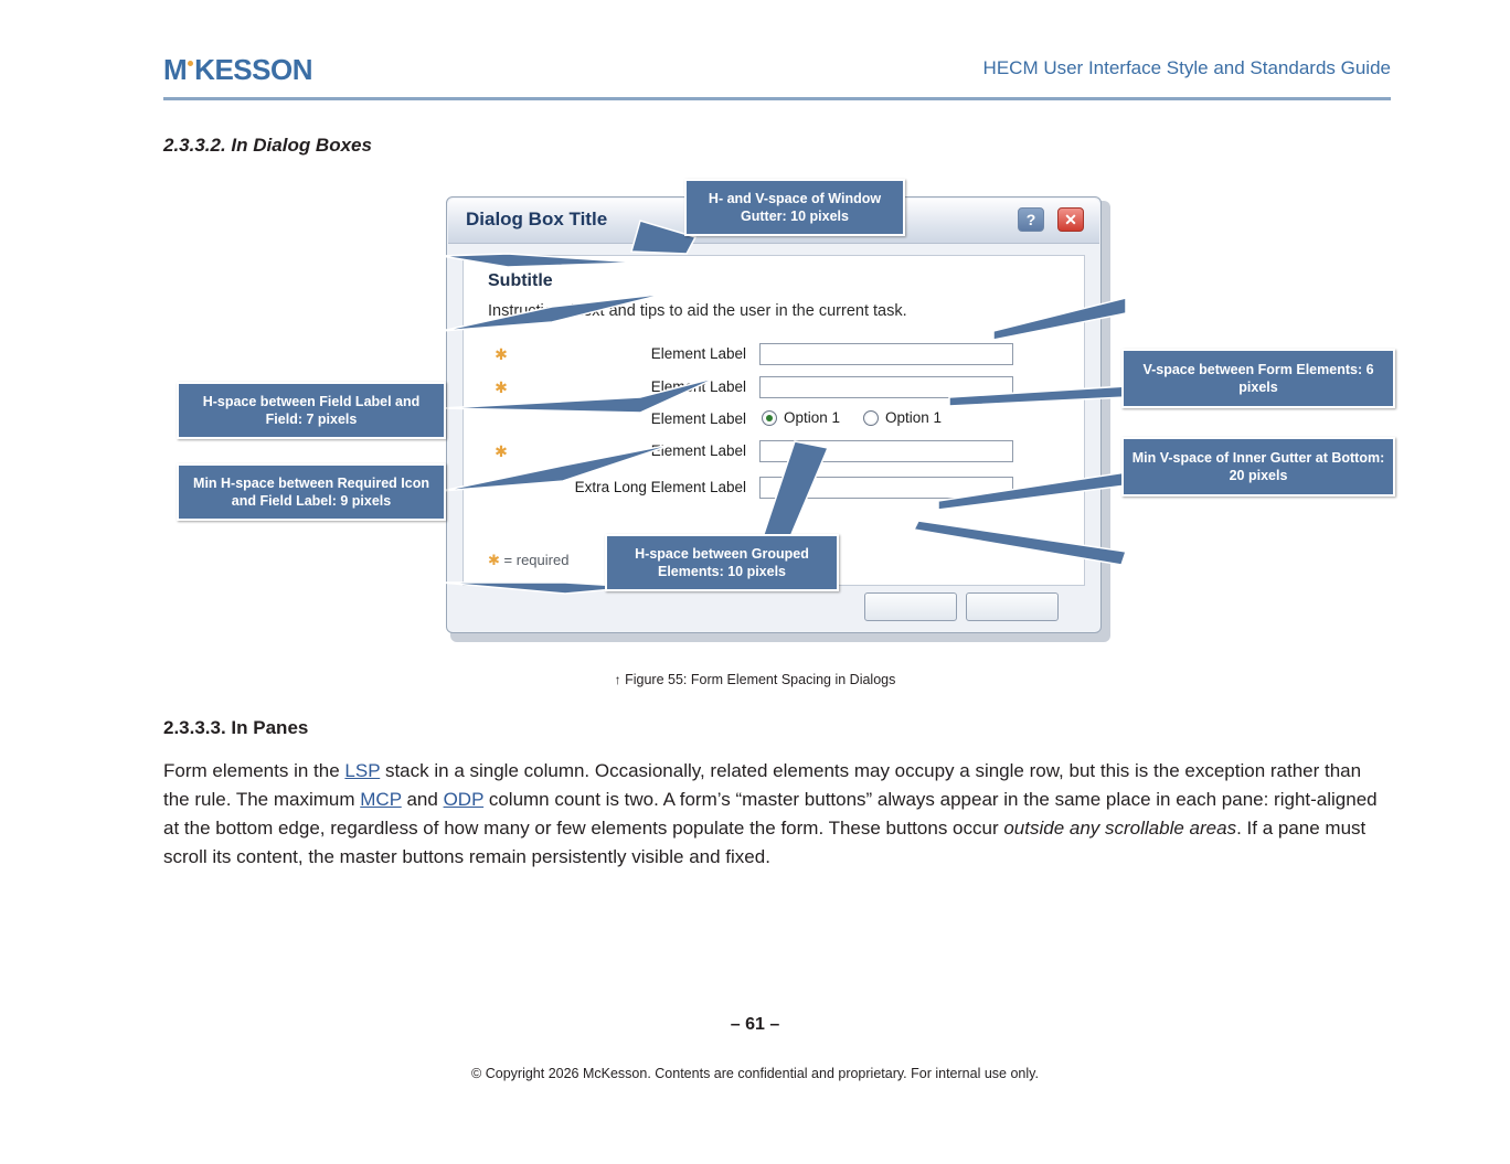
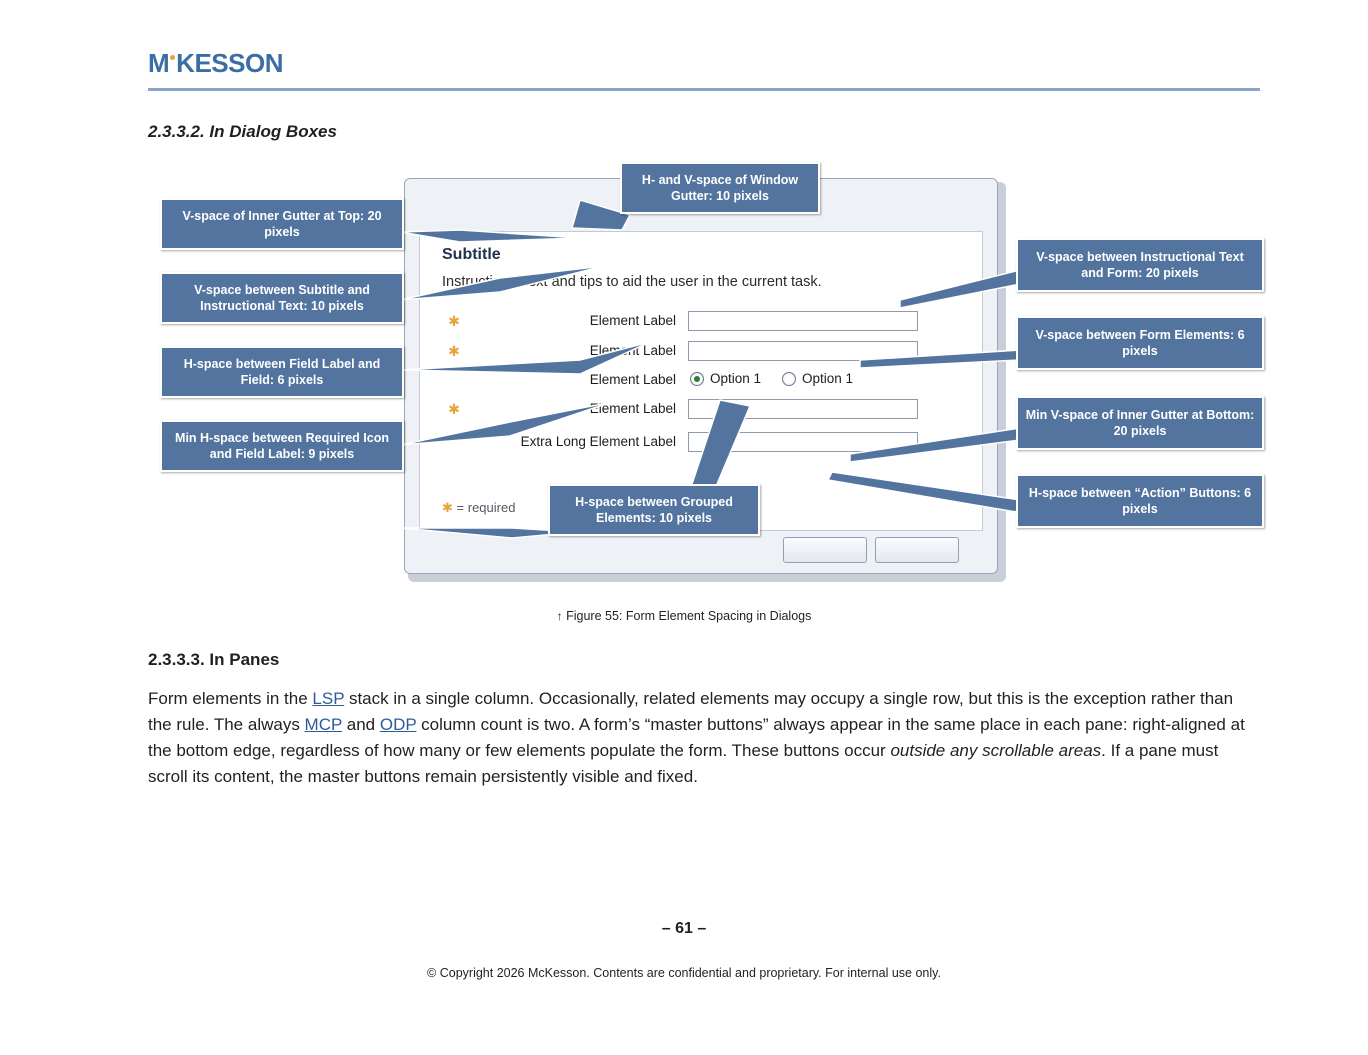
  M KESSON
- HECM User Interface Style and Standards Guide
  2.3.3.2. In Dialog Boxes
- Dialog Box Title
- ?
- ✕
  Subtitle
  Instrut and tips to aid the user in the current task.
  ✱
  Element Label
  ✱
  Elet Label
  Element Label
  Option 1
  Option 1
  ✱
  lement Label
  Extra Long Element Label
  ✱ = required
+ V-space of Inner Gutter at Top: 20 pixels
+ V-space between Subtitle and Instructional Text: 10 pixels
- H-space between Field Label and Field: 7 pixels
+ H-space between Field Label and Field: 6 pixels
  Min H-space between Required Icon and Field Label: 9 pixels
  H- and V-space of Window Gutter: 10 pixels
  H-space between Grouped Elements: 10 pixels
+ V-space between Instructional Text and Form: 20 pixels
  V-space between Form Elements: 6 pixels
  Min V-space of Inner Gutter at Bottom: 20 pixels
+ H-space between “Action” Buttons: 6 pixels
  ↑ Figure 55: Form Element Spacing in Dialogs
  2.3.3.3. In Panes
- Form elements in the LSP stack in a single column. Occasionally, related elements may occupy a single row, but this is the exception rather than the rule. The maximum MCP and ODP column count is two. A form’s “master buttons” always appear in the same place in each pane: right-aligned at the bottom edge, regardless of how many or few elements populate the form. These buttons occur outside any scrollable areas. If a pane must scroll its content, the master buttons remain persistently visible and fixed.
+ Form elements in the LSP stack in a single column. Occasionally, related elements may occupy a single row, but this is the exception rather than the rule. The always MCP and ODP column count is two. A form’s “master buttons” always appear in the same place in each pane: right-aligned at the bottom edge, regardless of how many or few elements populate the form. These buttons occur outside any scrollable areas. If a pane must scroll its content, the master buttons remain persistently visible and fixed.
  – 61 –
  © Copyright 2026 McKesson. Contents are confidential and proprietary. For internal use only.
